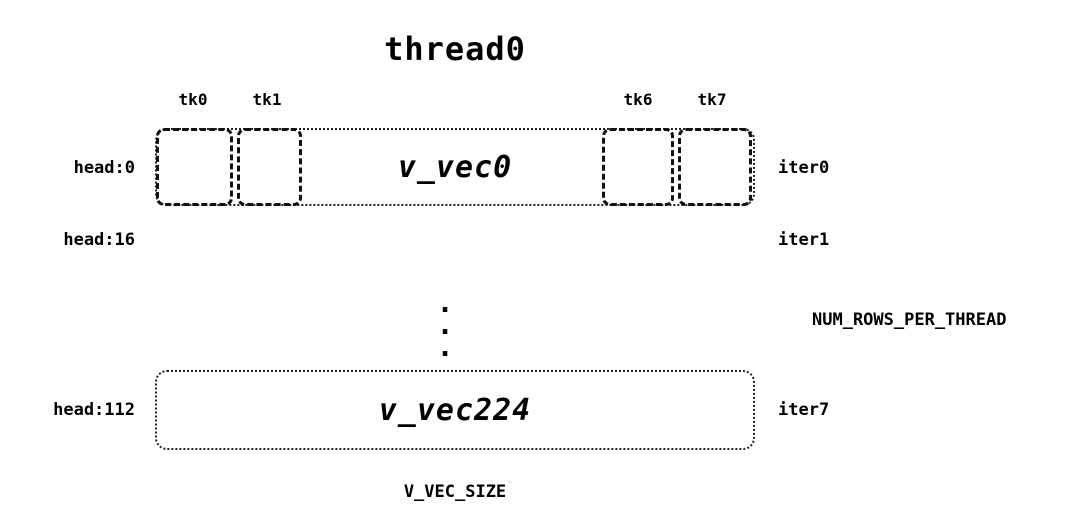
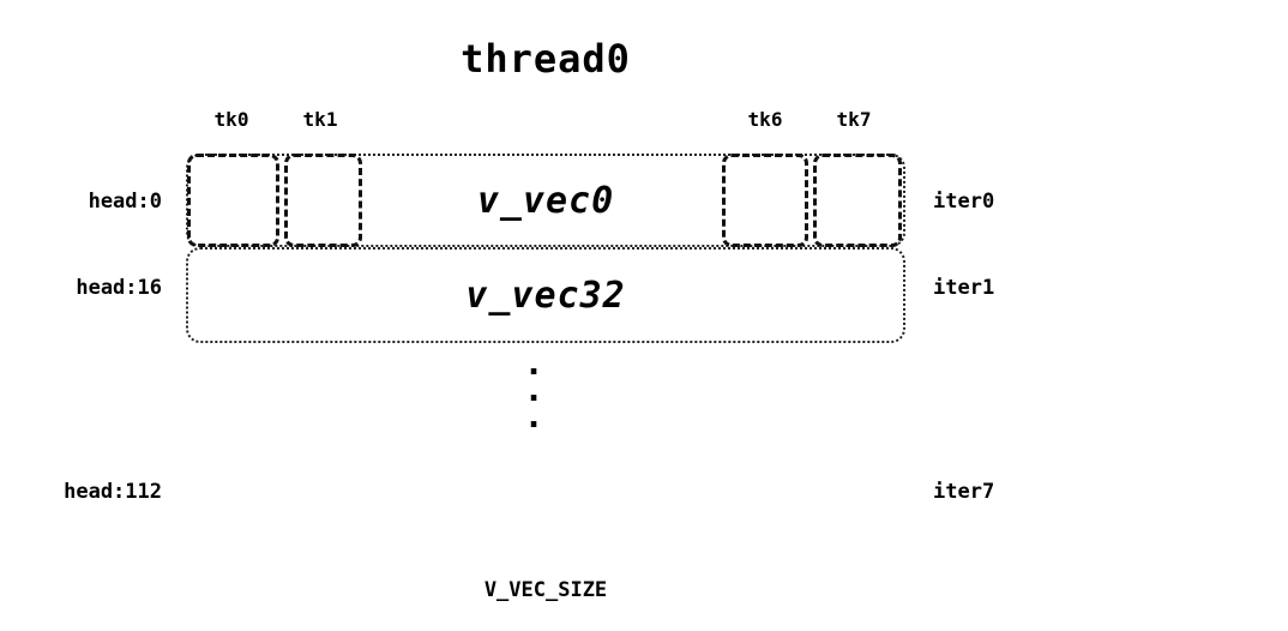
  thread0
  tk0
  tk1
  tk6
  tk7
  head:0
  v_vec0
  iter0
  head:16
+ v_vec32
  iter1
  .
  .
  .
- NUM_ROWS_PER_THREAD
  head:112
- v_vec224
  iter7
  V_VEC_SIZE
